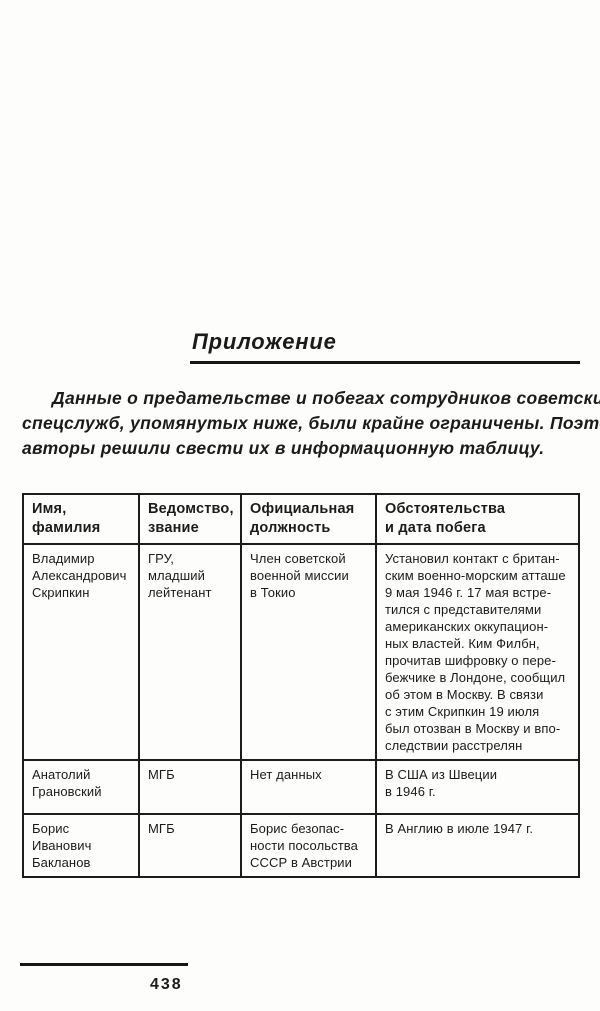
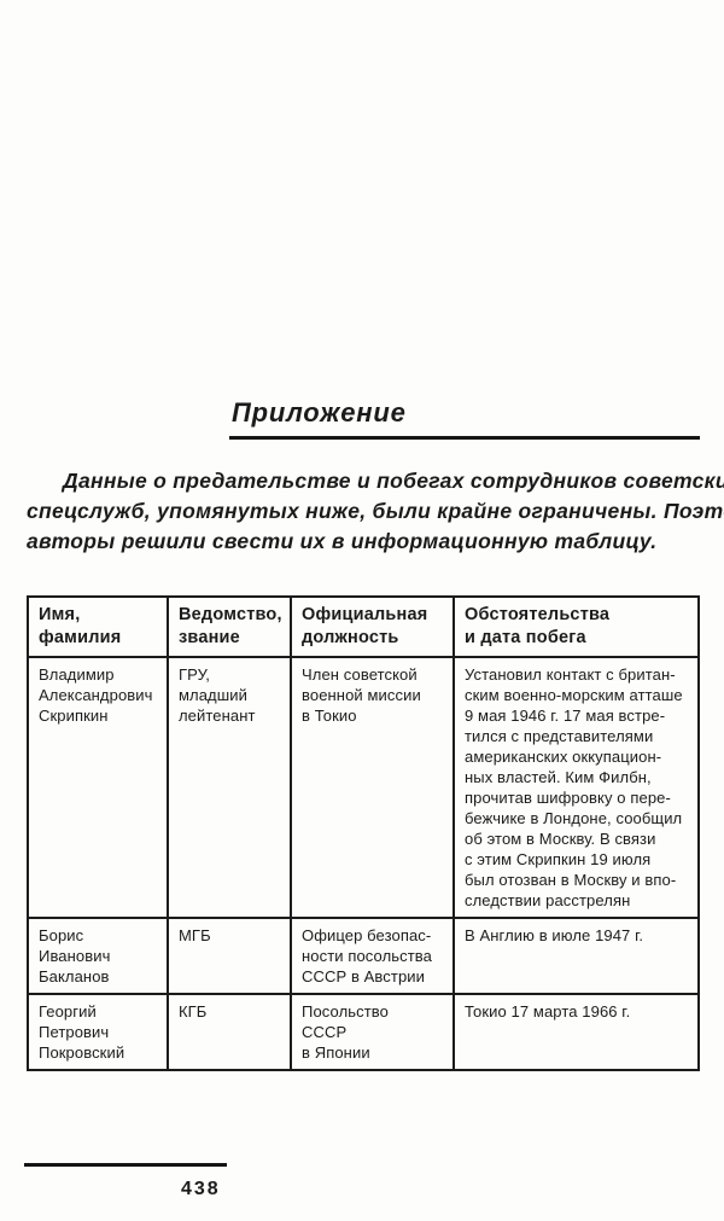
  Приложение
  Данные о предательстве и побегах сотрудников советски
  спецслужб, упомянутых ниже, были крайне ограничены. Поэт
  авторы решили свести их в информационную таблицу.
  Имя, фамилия	Ведомство, звание	Официальная должность	Обстоятельства и дата побега
  Владимир Александрович Скрипкин	ГРУ, младший лейтенант	Член советской военной миссии в Токио	Установил контакт с британ- ским военно-морским атташе 9 мая 1946 г. 17 мая встре- тился с представителями американских оккупацион- ных властей. Ким Филбн, прочитав шифровку о пере- бежчике в Лондоне, сообщил об этом в Москву. В связи с этим Скрипкин 19 июля был отозван в Москву и впо- следствии расстрелян
- Анатолий Грановский	МГБ	Нет данных	В США из Швеции в 1946 г.
- Борис Иванович Бакланов	МГБ	Борис безопас- ности посольства СССР в Австрии	В Англию в июле 1947 г.
+ Борис Иванович Бакланов	МГБ	Офицер безопас- ности посольства СССР в Австрии	В Англию в июле 1947 г.
+ Георгий Петрович Покровский	КГБ	Посольство СССР в Японии	Токио 17 марта 1966 г.
  438
